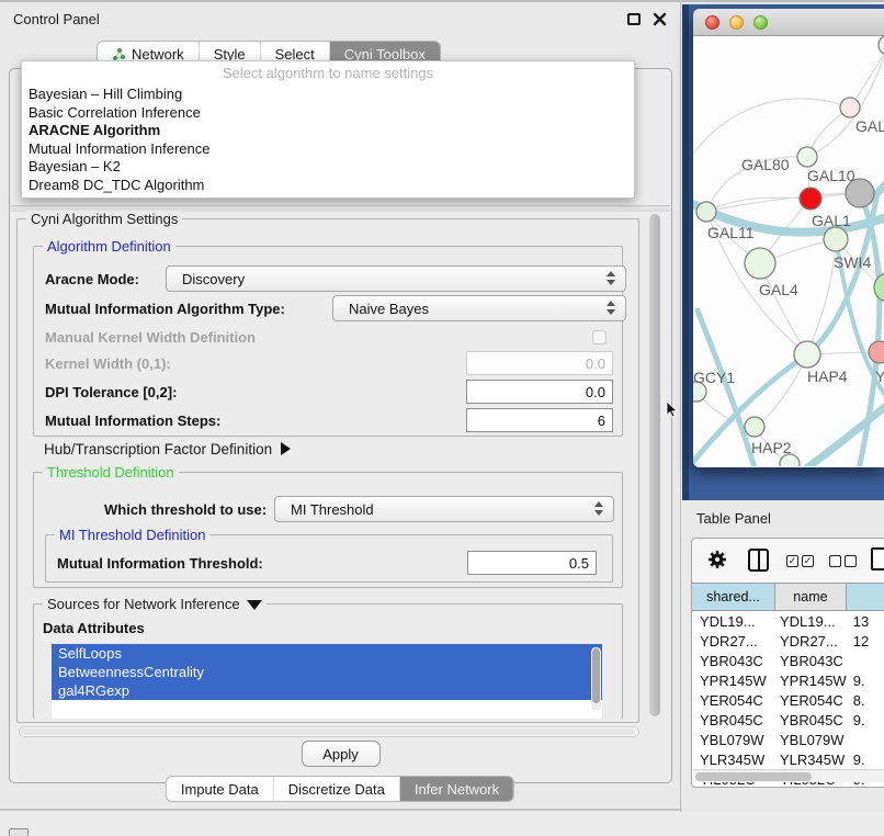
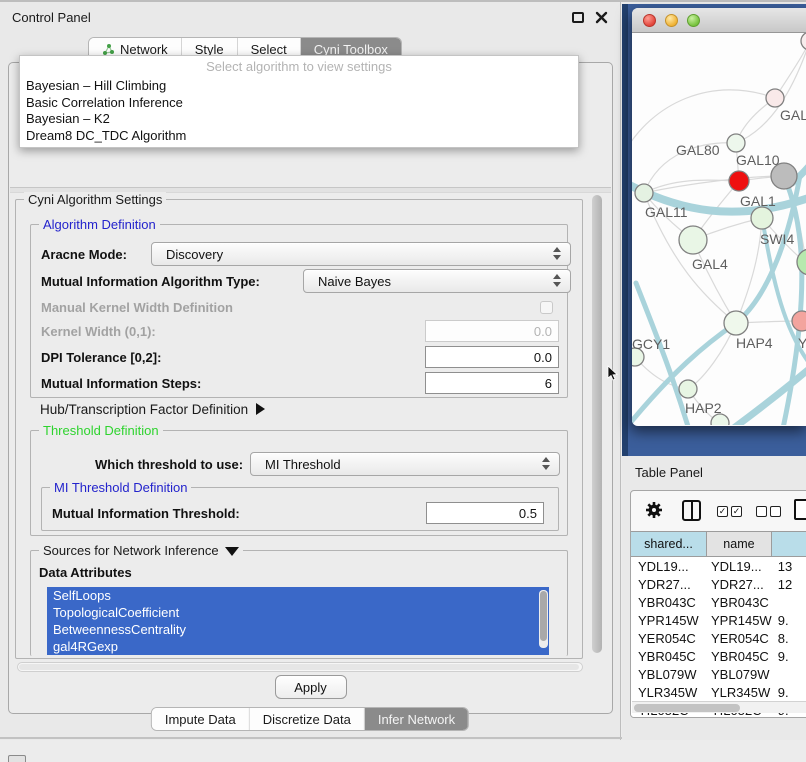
  Control Panel
  Network
  Style
  Select
  Cyni Toolbox
- Select algorithm to name settings
+ Select algorithm to view settings
  Bayesian – Hill Climbing
  Basic Correlation Inference
- ARACNE Algorithm
- Mutual Information Inference
  Bayesian – K2
  Dream8 DC_TDC Algorithm
  Cyni Algorithm Settings
  Algorithm Definition
  Aracne Mode:
  Discovery
  Mutual Information Algorithm Type:
  Naive Bayes
  Manual Kernel Width Definition
  Kernel Width (0,1):
  0.0
  DPI Tolerance [0,2]:
  0.0
  Mutual Information Steps:
  6
  Hub/Transcription Factor Definition
  Threshold Definition
  Which threshold to use:
  MI Threshold
  MI Threshold Definition
  Mutual Information Threshold:
  0.5
  Sources for Network Inference
  Data Attributes
  SelfLoops
+ TopologicalCoefficient
  BetweennessCentrality
  gal4RGexp
  Apply
  Impute Data
  Discretize Data
  Infer Network
  GAL80
  GAL10
  GAL1
  GAL11
  SWI4
  GAL4
  GCY1
  HAP4
  HAP2
  GAL
  Y
  Table Panel
  shared...
  name
  YDL19...
  YDL19...
  13
  YDR27...
  YDR27...
  12
  YBR043C
  YBR043C
  YPR145W
  YPR145W
  9.
  YER054C
  YER054C
  8.
  YBR045C
  YBR045C
  9.
  YBL079W
  YBL079W
  YLR345W
  YLR345W
  9.
